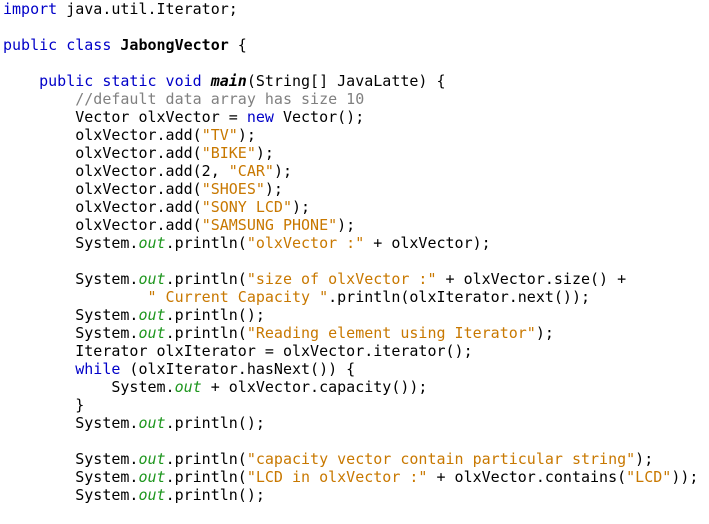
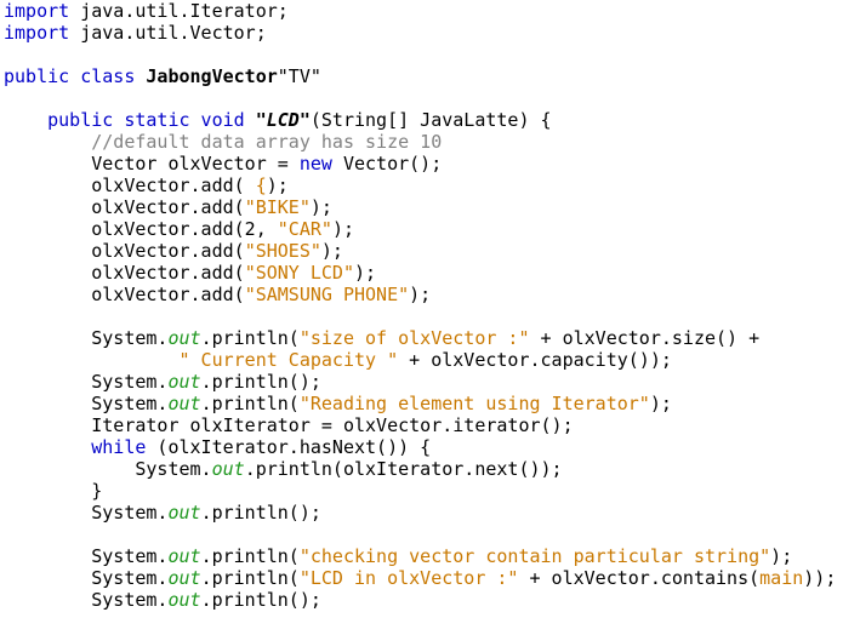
  import java.util.Iterator;
+ import java.util.Vector;
- public class JabongVector {
+ public class JabongVector"TV"
- public static void main(String[] JavaLatte) {
+ public static void "LCD"(String[] JavaLatte) {
  //default data array has size 10
  Vector olxVector = new Vector();
- olxVector.add("TV");
+ olxVector.add( {);
  olxVector.add("BIKE");
  olxVector.add(2, "CAR");
  olxVector.add("SHOES");
  olxVector.add("SONY LCD");
  olxVector.add("SAMSUNG PHONE");
- System.out.println("olxVector :" + olxVector);
  System.out.println("size of olxVector :" + olxVector.size() +
- " Current Capacity ".println(olxIterator.next());
+ " Current Capacity " + olxVector.capacity());
  System.out.println();
  System.out.println("Reading element using Iterator");
  Iterator olxIterator = olxVector.iterator();
  while (olxIterator.hasNext()) {
- System.out + olxVector.capacity());
+ System.out.println(olxIterator.next());
  }
  System.out.println();
- System.out.println("capacity vector contain particular string");
+ System.out.println("checking vector contain particular string");
- System.out.println("LCD in olxVector :" + olxVector.contains("LCD"));
+ System.out.println("LCD in olxVector :" + olxVector.contains(main));
  System.out.println();
